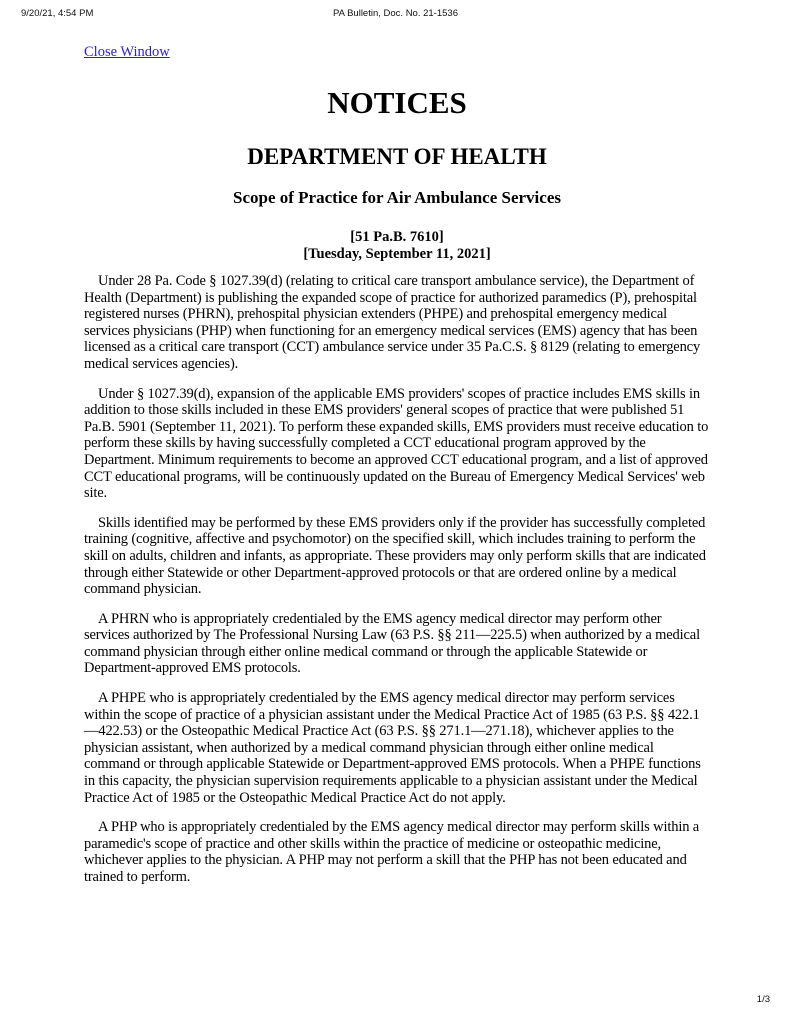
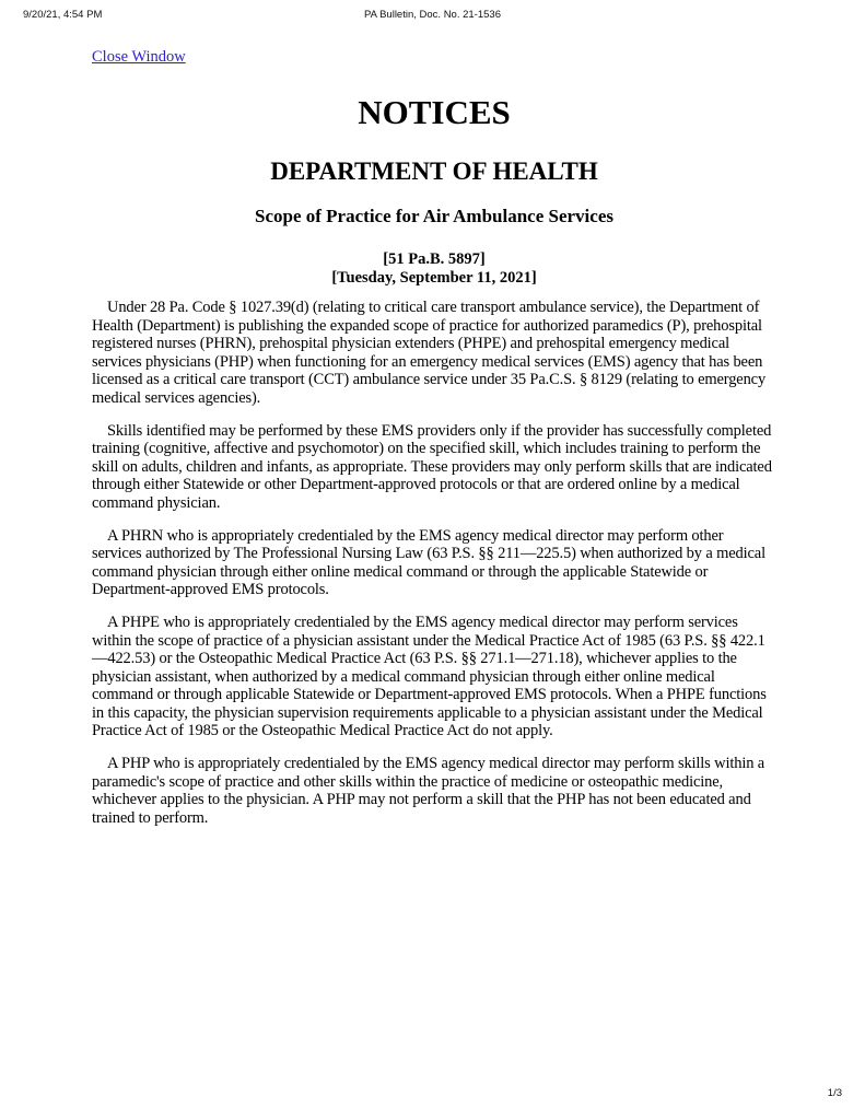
  9/20/21, 4:54 PM
  PA Bulletin, Doc. No. 21-1536
  Close Window
  NOTICES
  DEPARTMENT OF HEALTH
  Scope of Practice for Air Ambulance Services
- [51 Pa.B. 7610]
+ [51 Pa.B. 5897]
  [Tuesday, September 11, 2021]
  Under 28 Pa. Code § 1027.39(d) (relating to critical care transport ambulance service), the Department of Health (Department) is publishing the expanded scope of practice for authorized paramedics (P), prehospital registered nurses (PHRN), prehospital physician extenders (PHPE) and prehospital emergency medical services physicians (PHP) when functioning for an emergency medical services (EMS) agency that has been licensed as a critical care transport (CCT) ambulance service under 35 Pa.C.S. § 8129 (relating to emergency medical services agencies).
- Under § 1027.39(d), expansion of the applicable EMS providers' scopes of practice includes EMS skills in addition to those skills included in these EMS providers' general scopes of practice that were published 51 Pa.B. 5901 (September 11, 2021). To perform these expanded skills, EMS providers must receive education to perform these skills by having successfully completed a CCT educational program approved by the Department. Minimum requirements to become an approved CCT educational program, and a list of approved CCT educational programs, will be continuously updated on the Bureau of Emergency Medical Services' web site.
  Skills identified may be performed by these EMS providers only if the provider has successfully completed training (cognitive, affective and psychomotor) on the specified skill, which includes training to perform the skill on adults, children and infants, as appropriate. These providers may only perform skills that are indicated through either Statewide or other Department-approved protocols or that are ordered online by a medical command physician.
  A PHRN who is appropriately credentialed by the EMS agency medical director may perform other services authorized by The Professional Nursing Law (63 P.S. §§ 211—225.5) when authorized by a medical command physician through either online medical command or through the applicable Statewide or Department-approved EMS protocols.
  A PHPE who is appropriately credentialed by the EMS agency medical director may perform services within the scope of practice of a physician assistant under the Medical Practice Act of 1985 (63 P.S. §§ 422.1—422.53) or the Osteopathic Medical Practice Act (63 P.S. §§ 271.1—271.18), whichever applies to the physician assistant, when authorized by a medical command physician through either online medical command or through applicable Statewide or Department-approved EMS protocols. When a PHPE functions in this capacity, the physician supervision requirements applicable to a physician assistant under the Medical Practice Act of 1985 or the Osteopathic Medical Practice Act do not apply.
  A PHP who is appropriately credentialed by the EMS agency medical director may perform skills within a paramedic's scope of practice and other skills within the practice of medicine or osteopathic medicine, whichever applies to the physician. A PHP may not perform a skill that the PHP has not been educated and trained to perform.
  1/3
